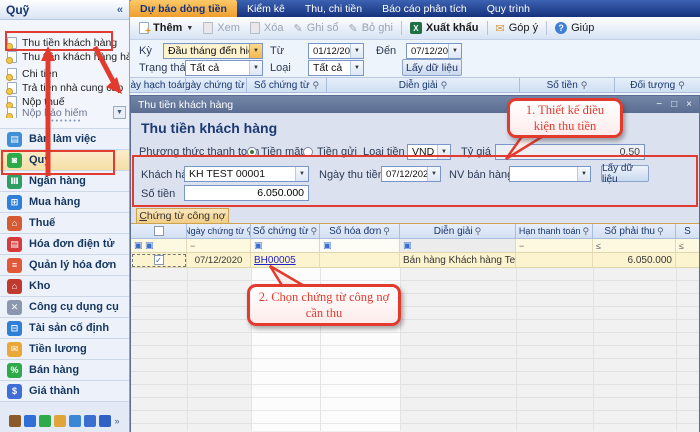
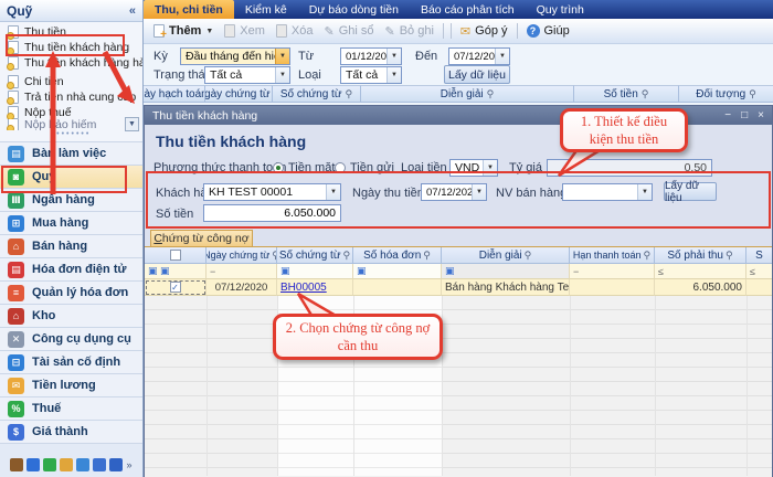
  Quỹ
  «
+ Thu tiền
  Thu tiền khách hàng
  Chi tin
  Trả tin nhà cungp
  Nộpuế
  Nộpảo hiểm
  ▤
  Bà làm việc
  ◙
  Ⅲ
  Ngân hàng
  ⊞
  Mua hàng
  ⌂
- Thuế
+ Bán hàng
  ▤
  Hóa đơn điện tử
  ≡
  Quản lý hóa đơn
  ⌂
  Kho
  ✕
  Công cụ dụng cụ
  ⊟
  Tài sản cố định
  ✉
  Tiền lương
  %
- Bán hàng
+ Thuế
  $
  Giá thành
  »
- Dự báo dòng tiền
+ Thu, chi tiền
  Kiểm kê
- Thu, chi tiền
+ Dự báo dòng tiền
  Báo cáo phân tích
  Quy trình
  Thêm
  Xem
  Xóa
  ✎
  Ghi sổ
  ✎
  Bỏ ghi
- X
- Xuất khẩu
  ✉
  Góp ý
  ?
  Giúp
  Kỳ
  Đầu tháng đến hi
  Từ
  01/12/20
  Đến
  07/12/20
  Trạng thá
  Tất cả
  Loại
  Tất cả
  Lấy dữ liệu
  ày hạch toán
  gày chứng từ
  Số chứng từ
  Diễn giải
  Số tiền
  Đối tượng
  Thu tiền khách hàng
  −
  □
  ×
  Thu tiền khách hàng
  Phương thức thanh to
  Tiền mặt
  Tiền gửi
  Loại tiền
  VND
  Tỷ giá
  0,50
  KH TEST 00001
  Ngày thu tiề
  07/12/202
  NV bán hàn
  Lấy dữ liệu
  Số tiền
  6.050.000
  Chứng từ công nợ
  Ngày chứng từ
  Số chứng từ
  Số hóa đơn
  Diễn giải
  Hạn thanh toán
  Số phải thu
  S
  ▣ ▣
  −
  ▣
  ▣
  ▣
  −
  ≤
  ≤
  07/12/2020
  BH00005
  Bán hàng Khách hàng Te
  6.050.000
  1. Thiết kế điều kiện thu tiền
  2. Chọn chứng từ công nợ cần thu
